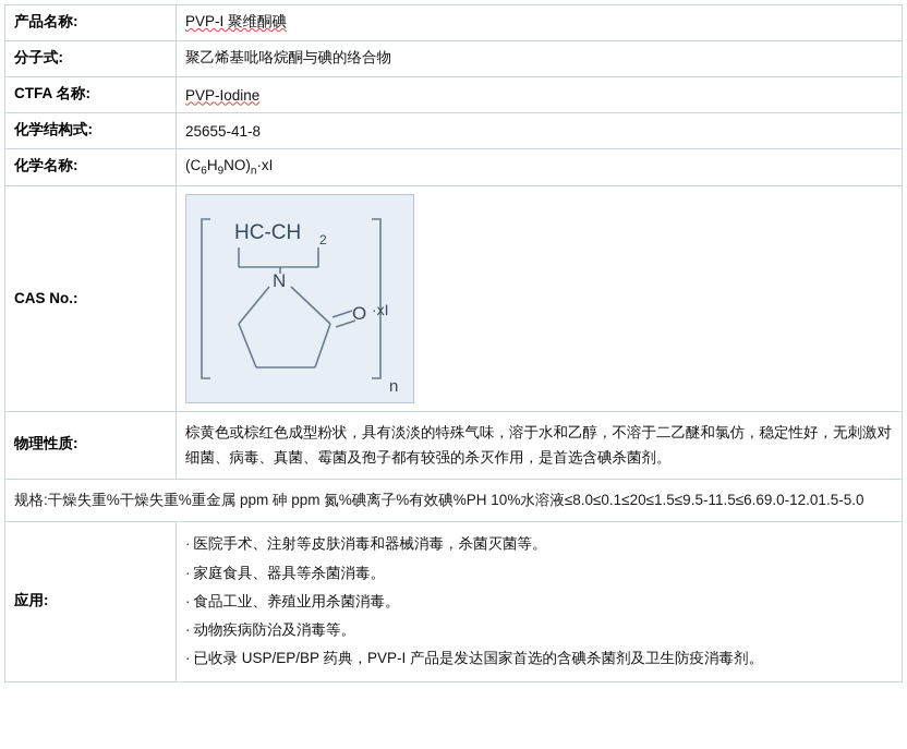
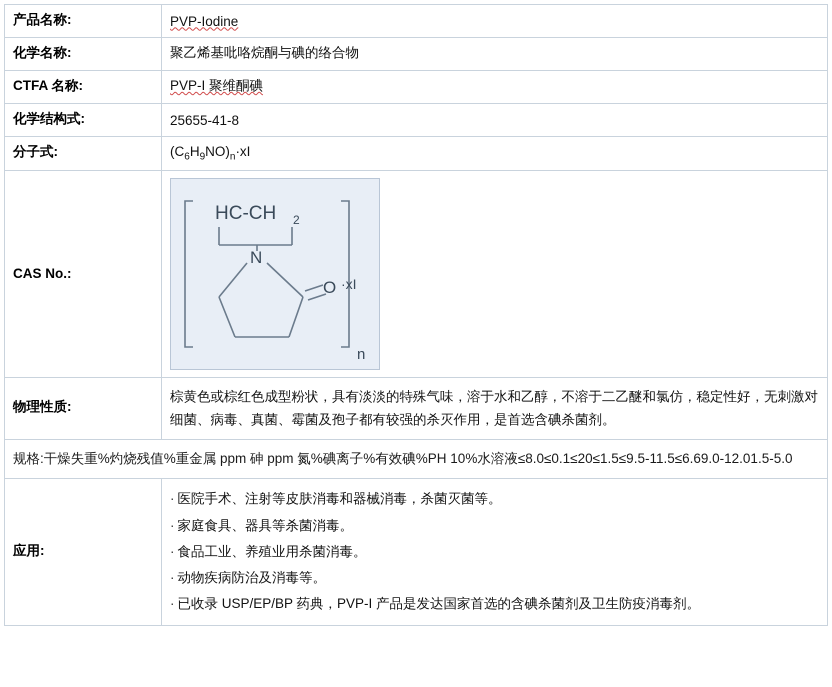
- 产品名称:	PVP-I 聚维酮碘
+ 产品名称:	PVP-Iodine
- 分子式:	聚乙烯基吡咯烷酮与碘的络合物
+ 化学名称:	聚乙烯基吡咯烷酮与碘的络合物
- CTFA 名称:	PVP-Iodine
+ CTFA 名称:	PVP-I 聚维酮碘
  化学结构式:	25655-41-8
- 化学名称:	(C6H9NO)n·xI
+ 分子式:	(C6H9NO)n·xI
  CAS No.:	HC-CH 2 N O ·xI n
  物理性质:	棕黄色或棕红色成型粉状，具有淡淡的特殊气味，溶于水和乙醇，不溶于二乙醚和氯仿，稳定性好，无刺激对细菌、病毒、真菌、霉菌及孢子都有较强的杀灭作用，是首选含碘杀菌剂。
- 规格:干燥失重%干燥失重%重金属 ppm 砷 ppm 氮%碘离子%有效碘%PH 10%水溶液≤8.0≤0.1≤20≤1.5≤9.5-11.5≤6.69.0-12.01.5-5.0
+ 规格:干燥失重%灼烧残值%重金属 ppm 砷 ppm 氮%碘离子%有效碘%PH 10%水溶液≤8.0≤0.1≤20≤1.5≤9.5-11.5≤6.69.0-12.01.5-5.0
  应用:	· 医院手术、注射等皮肤消毒和器械消毒，杀菌灭菌等。 · 家庭食具、器具等杀菌消毒。 · 食品工业、养殖业用杀菌消毒。 · 动物疾病防治及消毒等。 · 已收录 USP/EP/BP 药典，PVP-I 产品是发达国家首选的含碘杀菌剂及卫生防疫消毒剂。
